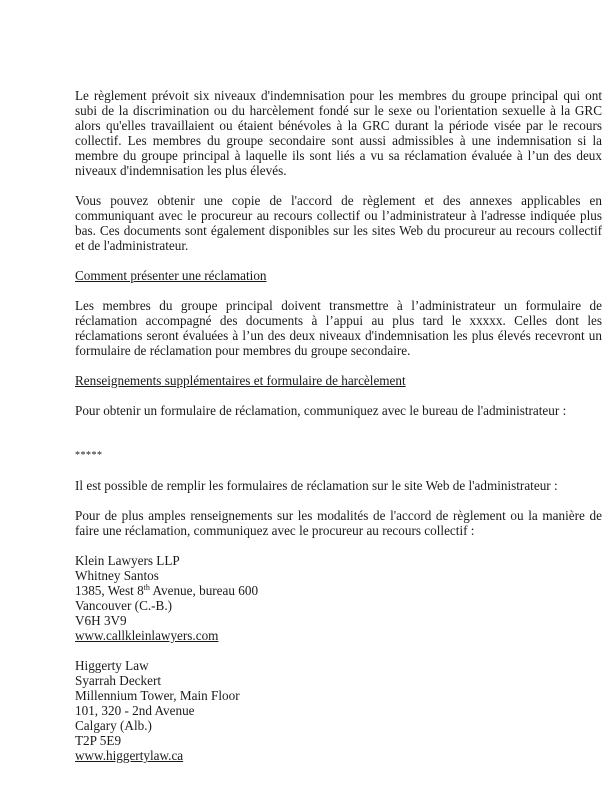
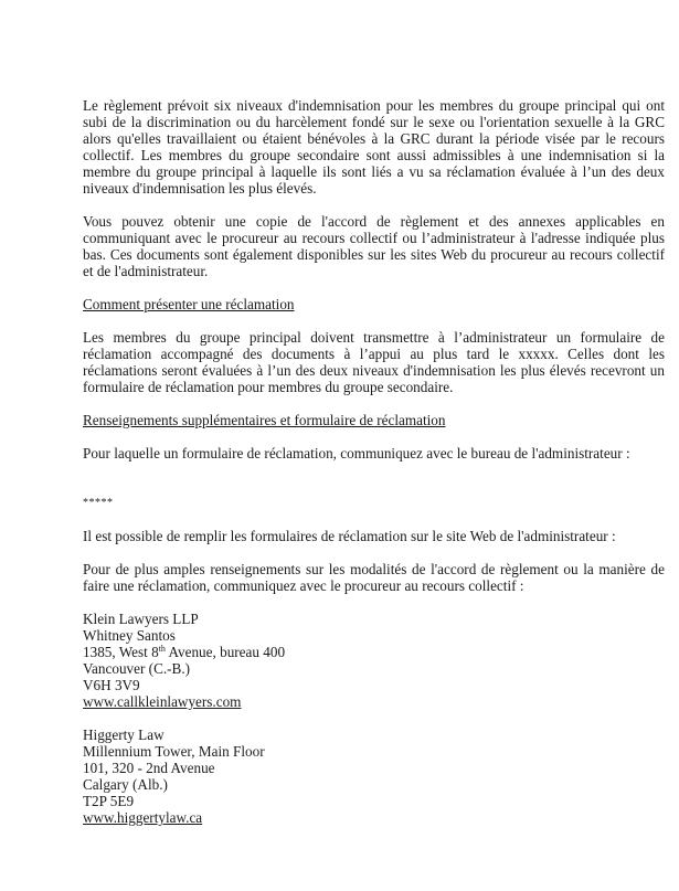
  Le règlement prévoit six niveaux d'indemnisation pour les membres du groupe principal qui ont subi de la discrimination ou du harcèlement fondé sur le sexe ou l'orientation sexuelle à la GRC alors qu'elles travaillaient ou étaient bénévoles à la GRC durant la période visée par le recours collectif. Les membres du groupe secondaire sont aussi admissibles à une indemnisation si la membre du groupe principal à laquelle ils sont liés a vu sa réclamation évaluée à l’un des deux niveaux d'indemnisation les plus élevés.
  Vous pouvez obtenir une copie de l'accord de règlement et des annexes applicables en communiquant avec le procureur au recours collectif ou l’administrateur à l'adresse indiquée plus bas. Ces documents sont également disponibles sur les sites Web du procureur au recours collectif et de l'administrateur.
  Comment présenter une réclamation
  Les membres du groupe principal doivent transmettre à l’administrateur un formulaire de réclamation accompagné des documents à l’appui au plus tard le xxxxx. Celles dont les réclamations seront évaluées à l’un des deux niveaux d'indemnisation les plus élevés recevront un formulaire de réclamation pour membres du groupe secondaire.
- Renseignements supplémentaires et formulaire de harcèlement
+ Renseignements supplémentaires et formulaire de réclamation
- Pour obtenir un formulaire de réclamation, communiquez avec le bureau de l'administrateur :
+ Pour laquelle un formulaire de réclamation, communiquez avec le bureau de l'administrateur :
  *****
  Il est possible de remplir les formulaires de réclamation sur le site Web de l'administrateur :
  Pour de plus amples renseignements sur les modalités de l'accord de règlement ou la manière de faire une réclamation, communiquez avec le procureur au recours collectif :
  Klein Lawyers LLP
  Whitney Santos
- 1385, West 8th Avenue, bureau 600
+ 1385, West 8th Avenue, bureau 400
  Vancouver (C.-B.)
  V6H 3V9
  www.callkleinlawyers.com
  Higgerty Law
- Syarrah Deckert
  Millennium Tower, Main Floor
  101, 320 - 2nd Avenue
  Calgary (Alb.)
  T2P 5E9
  www.higgertylaw.ca
